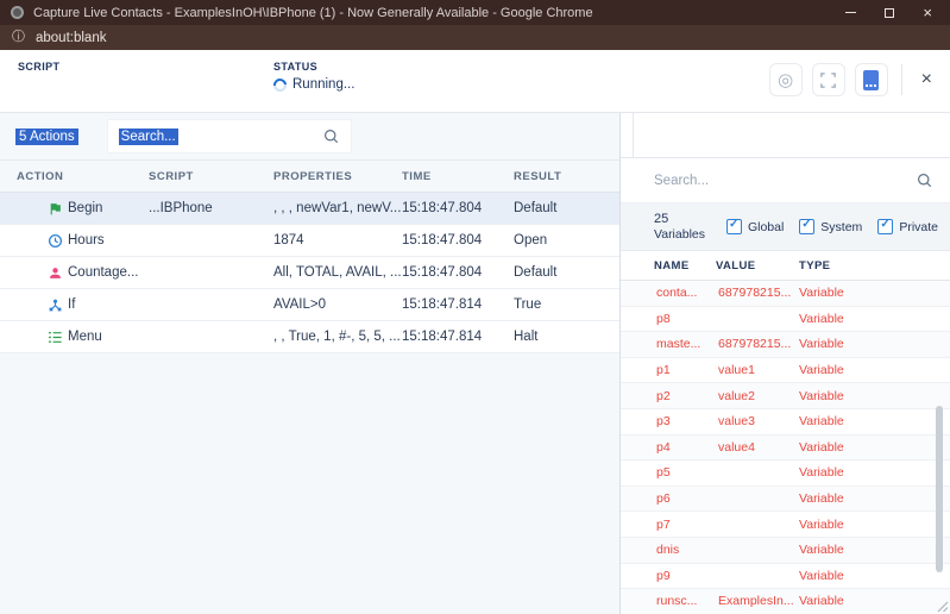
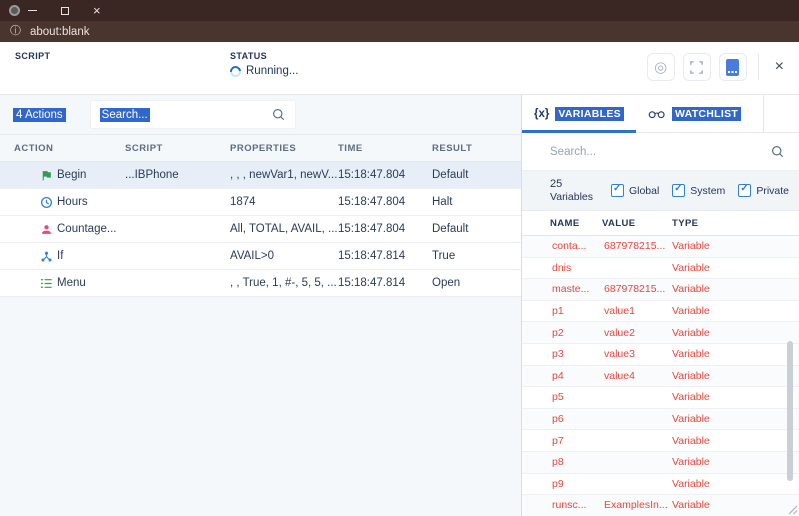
- Capture Live Contacts - ExamplesInOH\IBPhone (1) - Now Generally Available - Google Chrome
  ×
  ⓘ
  about:blank
  SCRIPT
  STATUS
  Running...
  ◎
  ×
- 5 Actions
+ 4 Actions
  Search...
  ACTION
  SCRIPT
  PROPERTIES
  TIME
  RESULT
  Begin
  ...IBPhone
  , , , newVar1, newV...
  15:18:47.804
  Default
  Hours
  1874
  15:18:47.804
- Open
+ Halt
  Countage...
  All, TOTAL, AVAIL, ...
  15:18:47.804
  Default
  If
  AVAIL>0
  15:18:47.814
  True
  Menu
  , , True, 1, #-, 5, 5, ...
  15:18:47.814
- Halt
+ Open
+ {x}
+ VARIABLES
+ WATCHLIST
  Search...
  25
  Variables
  Global
  System
  Private
  NAME
  VALUE
  TYPE
  conta...
  687978215...
  Variable
- p8
+ dnis
  Variable
  maste...
  687978215...
  Variable
  p1
  value1
  Variable
  p2
  value2
  Variable
  p3
  value3
  Variable
  p4
  value4
  Variable
  p5
  Variable
  p6
  Variable
  p7
  Variable
- dnis
+ p8
  Variable
  p9
  Variable
  runsc...
  ExamplesIn...
  Variable
